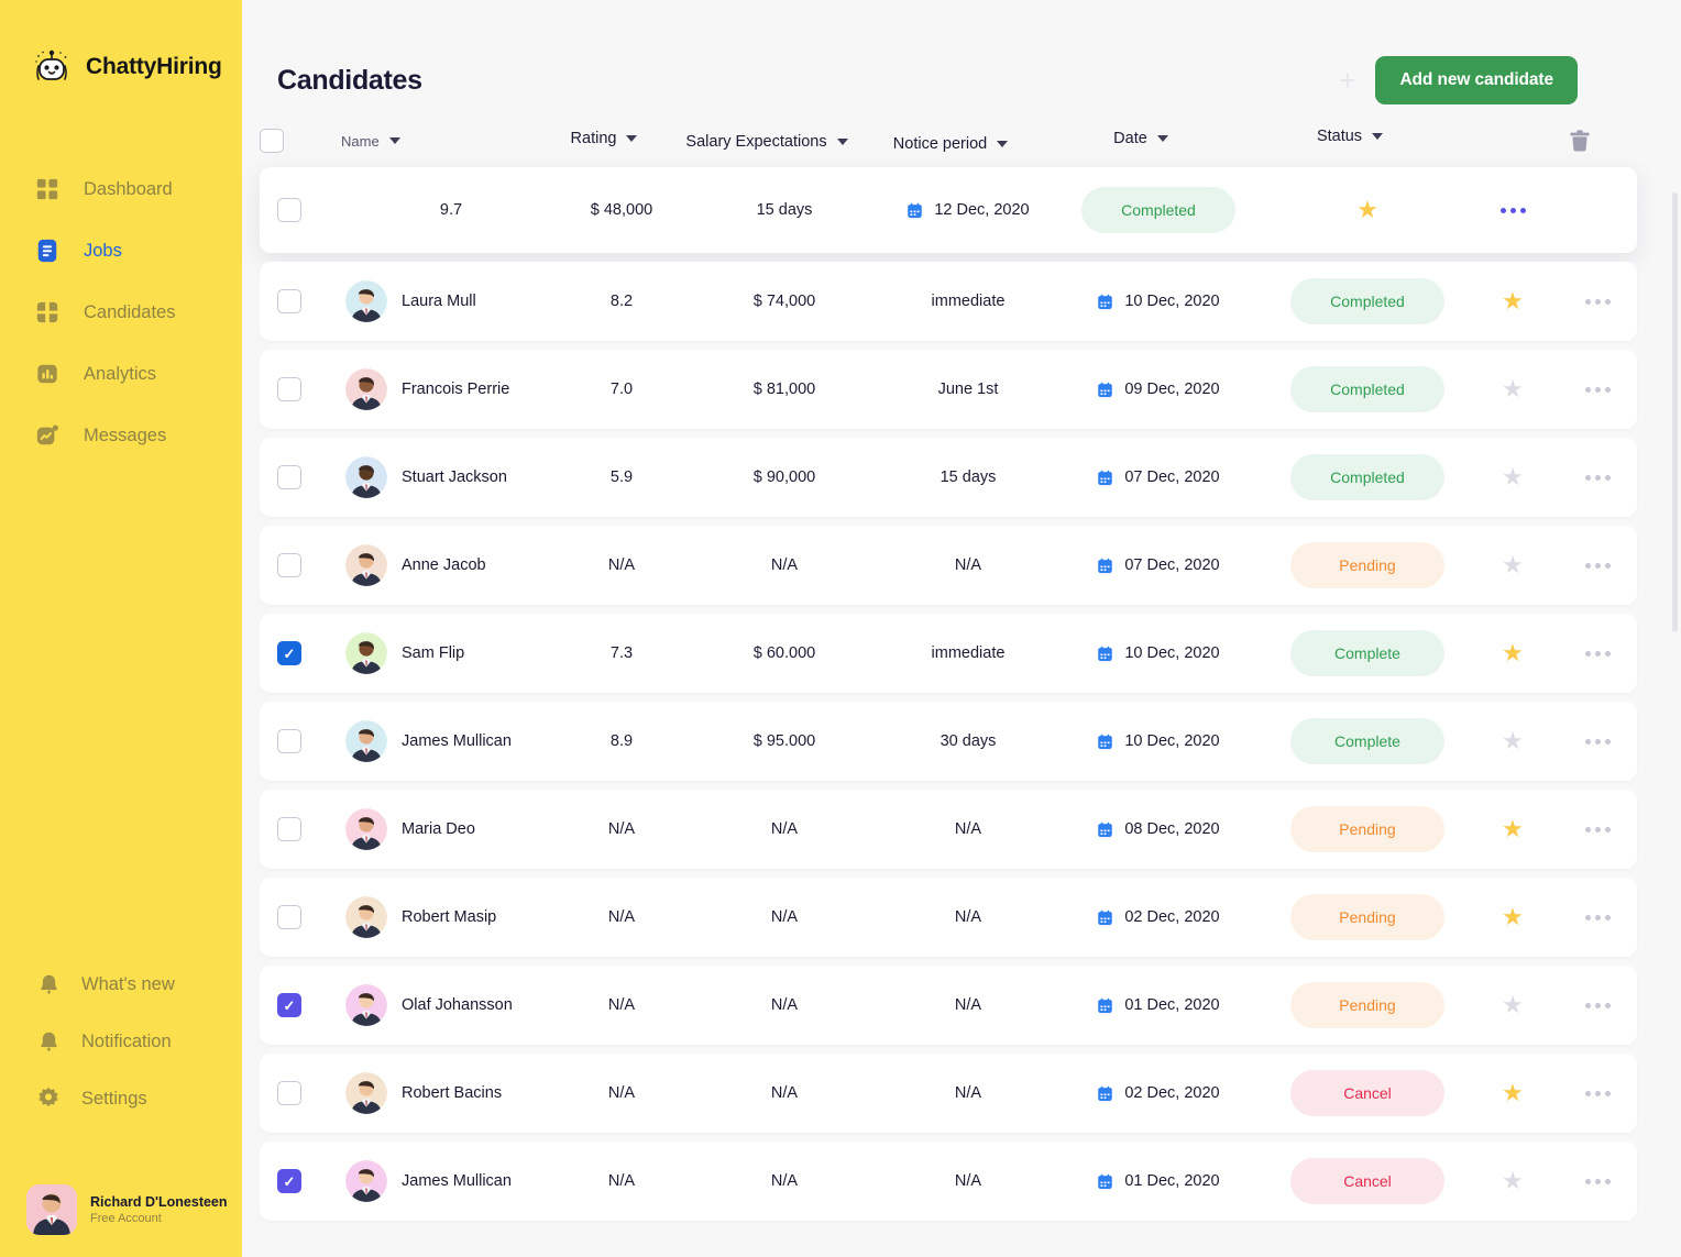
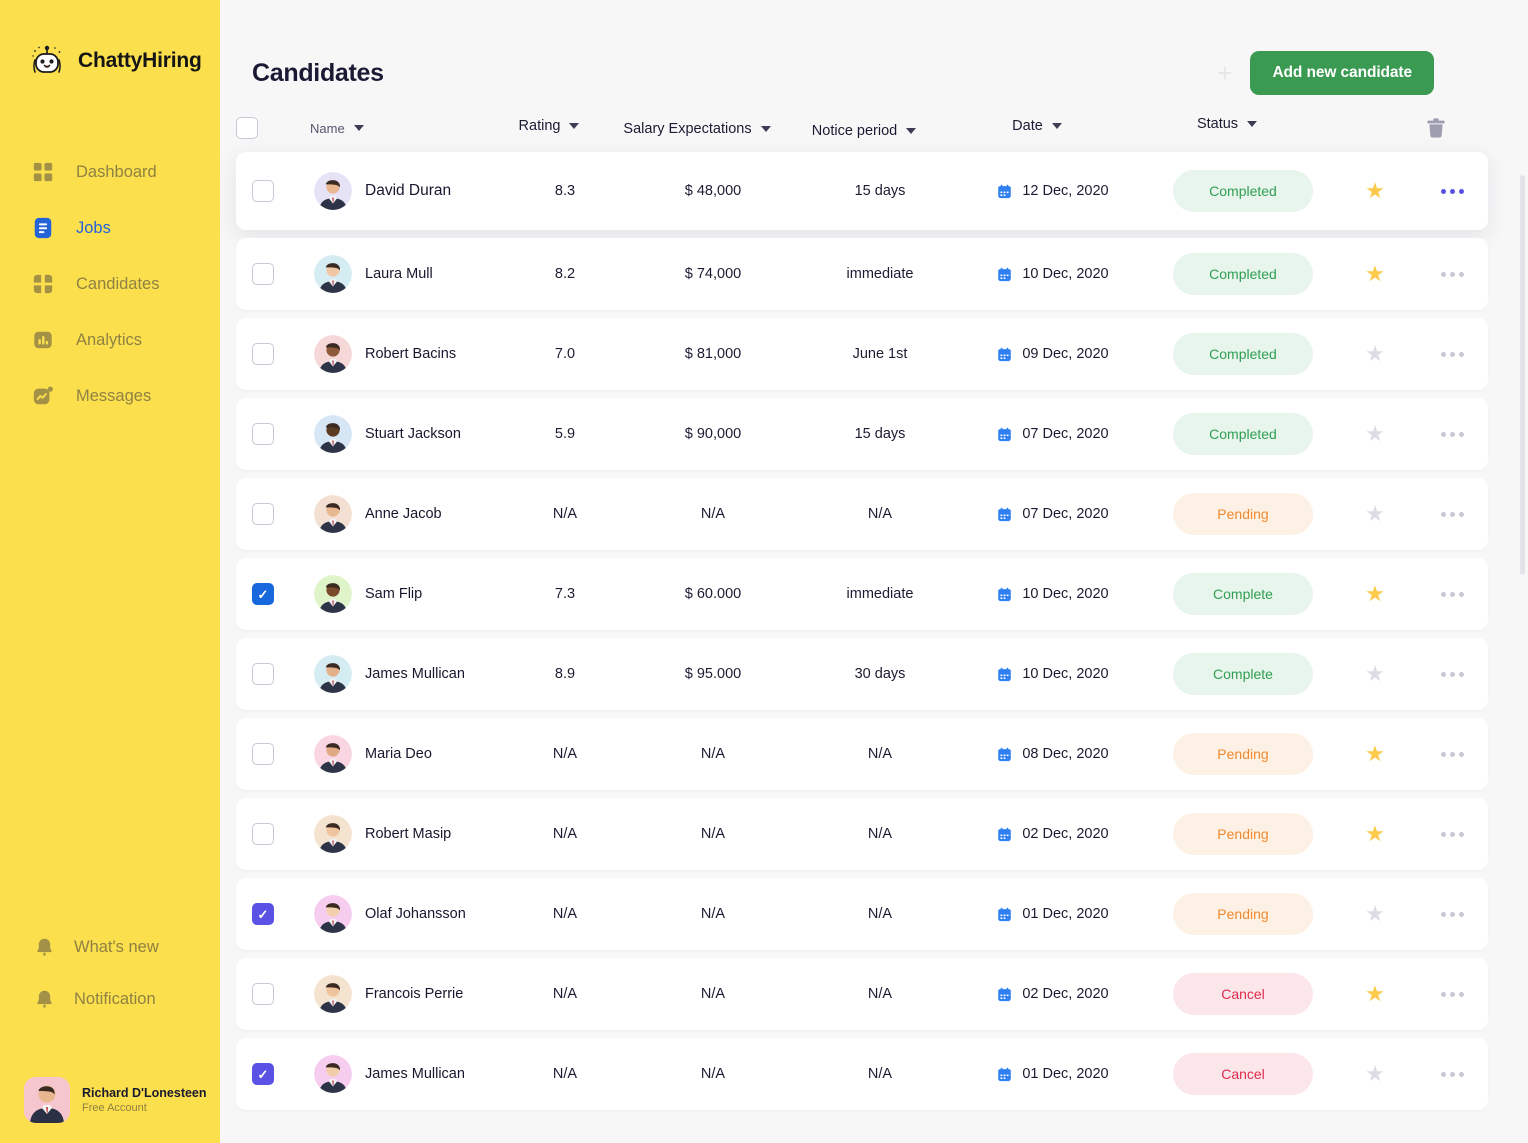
  ChattyHiring
  Dashboard
  Jobs
  Candidates
  Analytics
  Messages
  What's new
  Notification
- Settings
  Richard D'Lonesteen
  Free Account
  Candidates
  Add new candidate
  Name
  Rating
  Salary Expectations
  Notice period
  Date
  Status
+ David Duran
- 9.7
+ 8.3
  $ 48,000
  15 days
  12 Dec, 2020
  Completed
  ★
  Laura Mull
  8.2
  $ 74,000
  immediate
  10 Dec, 2020
  Completed
  ★
- Francois Perrie
+ Robert Bacins
  7.0
  $ 81,000
  June 1st
  09 Dec, 2020
  Completed
  ★
  Stuart Jackson
  5.9
  $ 90,000
  15 days
  07 Dec, 2020
  Completed
  ★
  Anne Jacob
  N/A
  N/A
  N/A
  07 Dec, 2020
  Pending
  ★
  ✓
  Sam Flip
  7.3
  $ 60.000
  immediate
  10 Dec, 2020
  Complete
  ★
  James Mullican
  8.9
  $ 95.000
  30 days
  10 Dec, 2020
  Complete
  ★
  Maria Deo
  N/A
  N/A
  N/A
  08 Dec, 2020
  Pending
  ★
  Robert Masip
  N/A
  N/A
  N/A
  02 Dec, 2020
  Pending
  ★
  ✓
  Olaf Johansson
  N/A
  N/A
  N/A
  01 Dec, 2020
  Pending
  ★
- Robert Bacins
+ Francois Perrie
  N/A
  N/A
  N/A
  02 Dec, 2020
  Cancel
  ★
  ✓
  James Mullican
  N/A
  N/A
  N/A
  01 Dec, 2020
  Cancel
  ★
